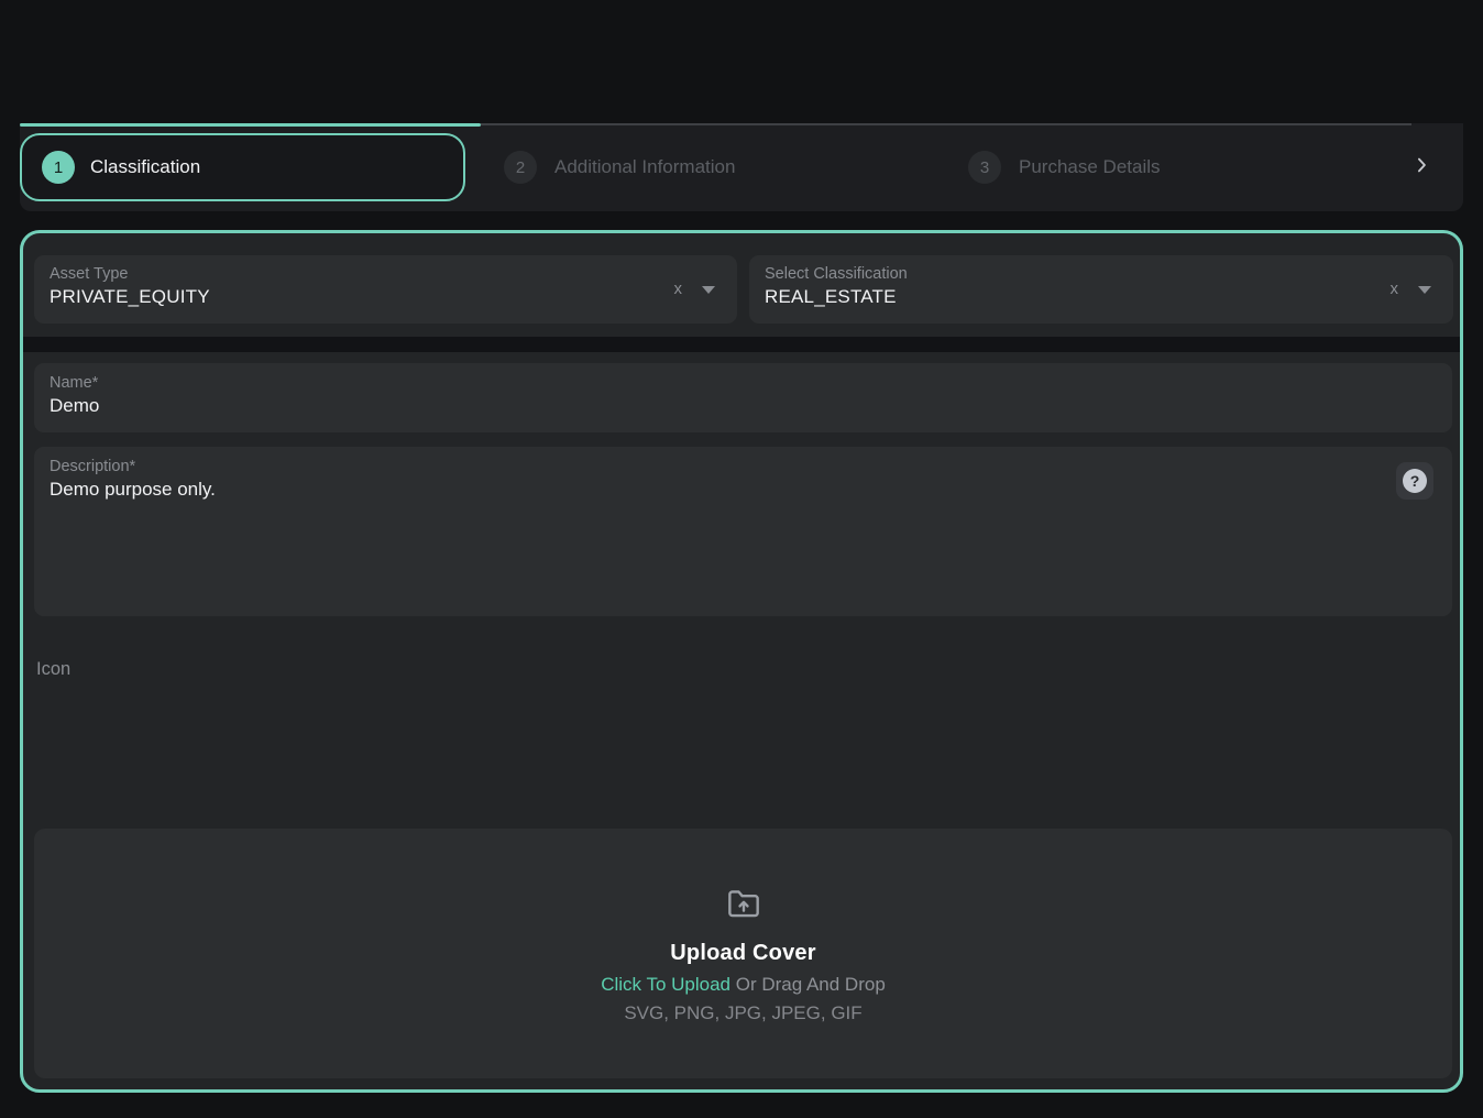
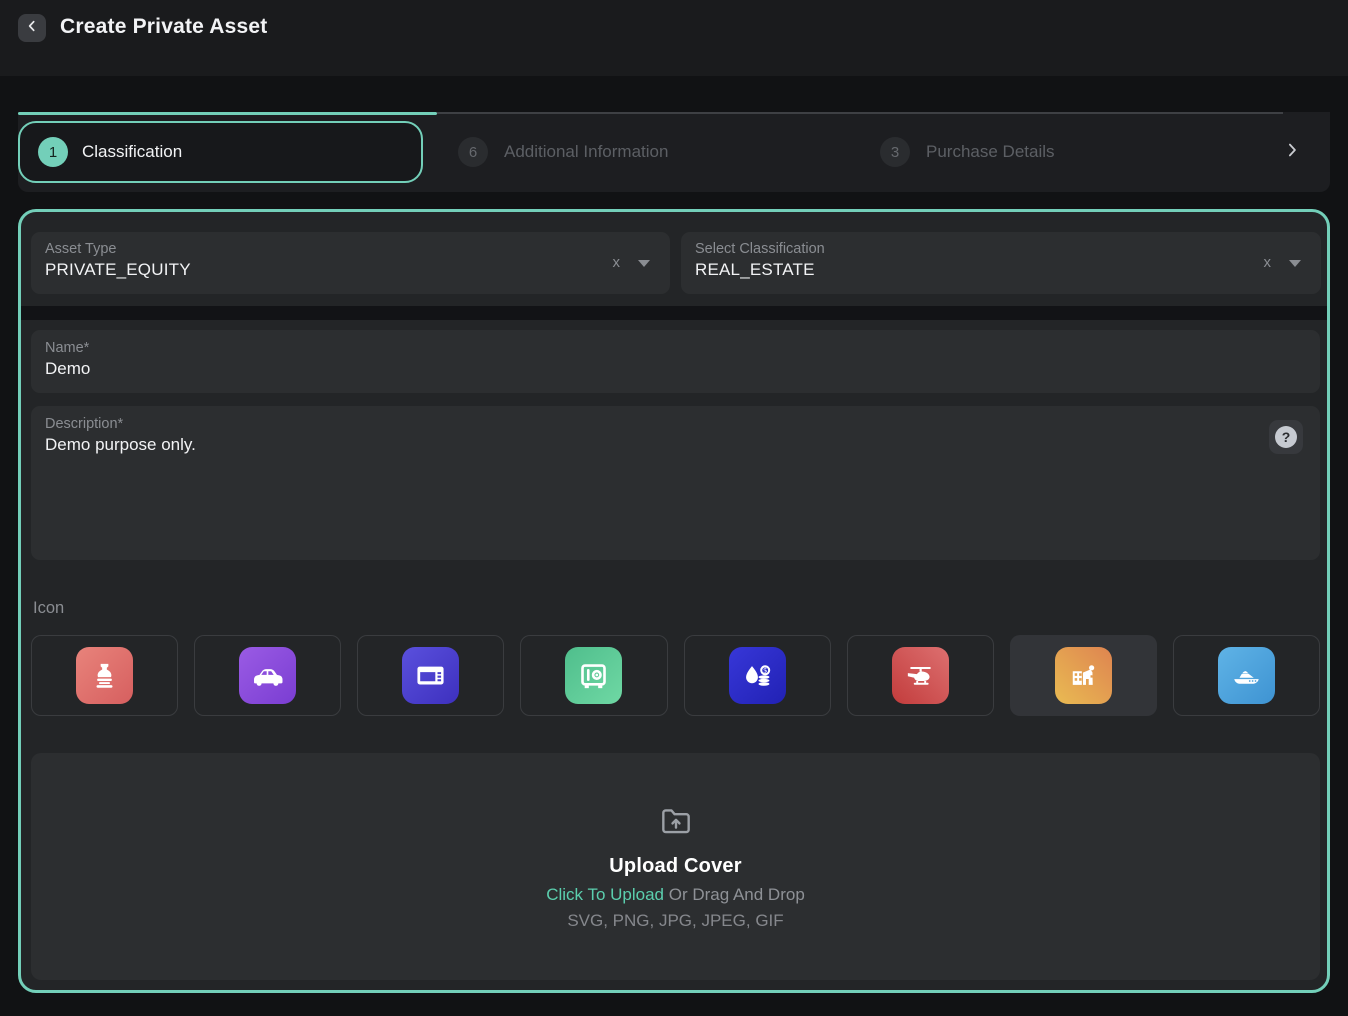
+ Create Private Asset
  1
  Classification
- 2
+ 6
  Additional Information
  3
  Purchase Details
  Asset Type
  PRIVATE_EQUITY
  x
  Select Classification
  REAL_ESTATE
  x
  Name*
  Demo
  Description*
  Demo purpose only.
  ?
  Icon
+ $
  Upload Cover
  Click To Upload Or Drag And Drop
  SVG, PNG, JPG, JPEG, GIF
